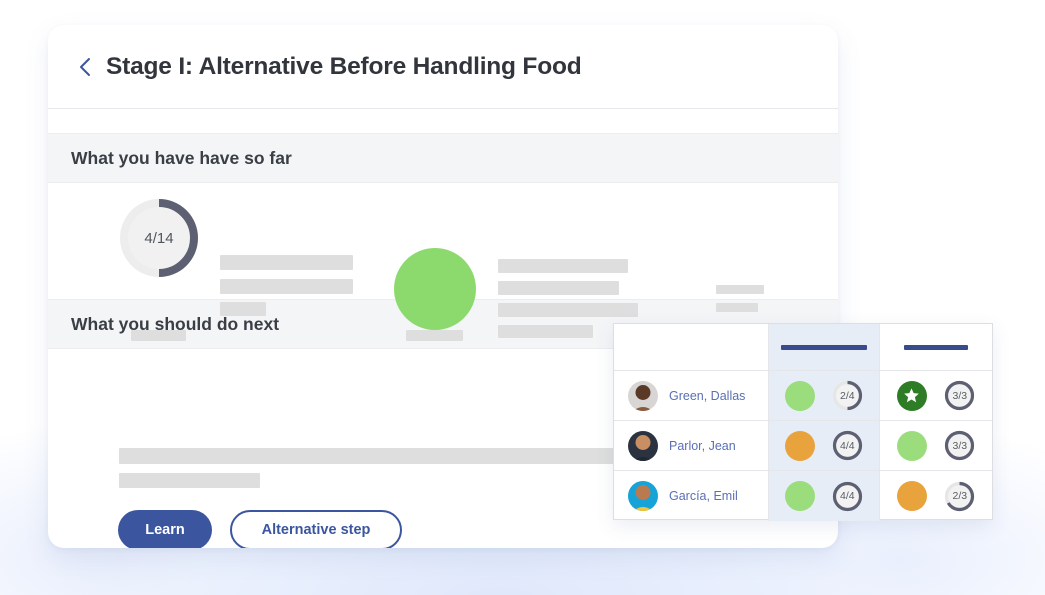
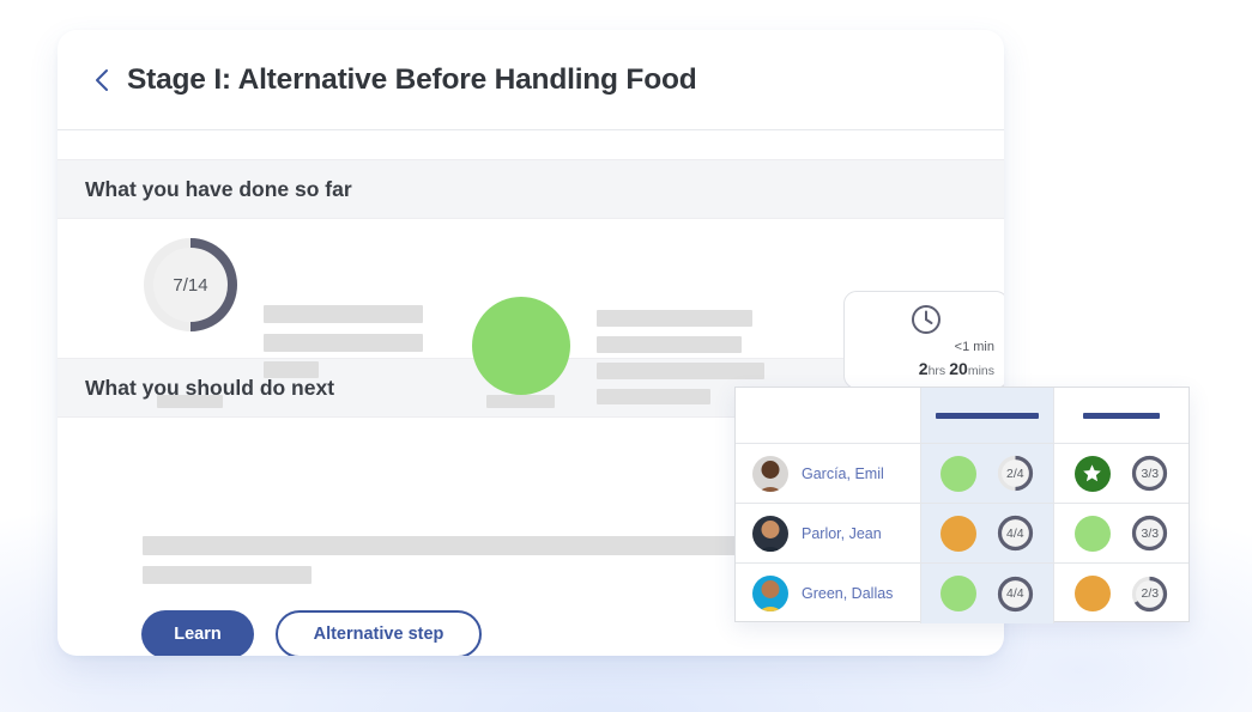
  Stage I: Alternative Before Handling Food
- What you have have so far
+ What you have done so far
- 4/14
+ 7/14
  What you should do next
  Learn
  Alternative step
+ <1 min
+ 2hrs 20mins
- Green, Dallas
+ García, Emil
  2/4
  3/3
  Parlor, Jean
  4/4
  3/3
- García, Emil
+ Green, Dallas
  4/4
  2/3
